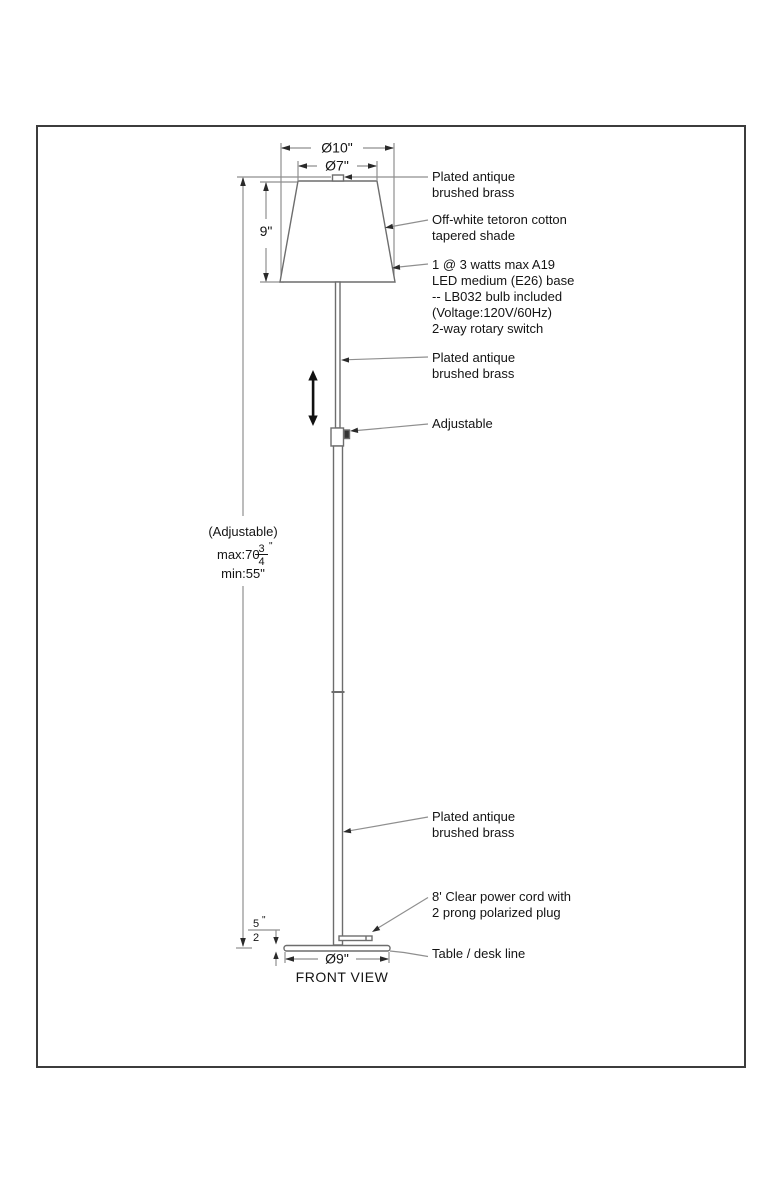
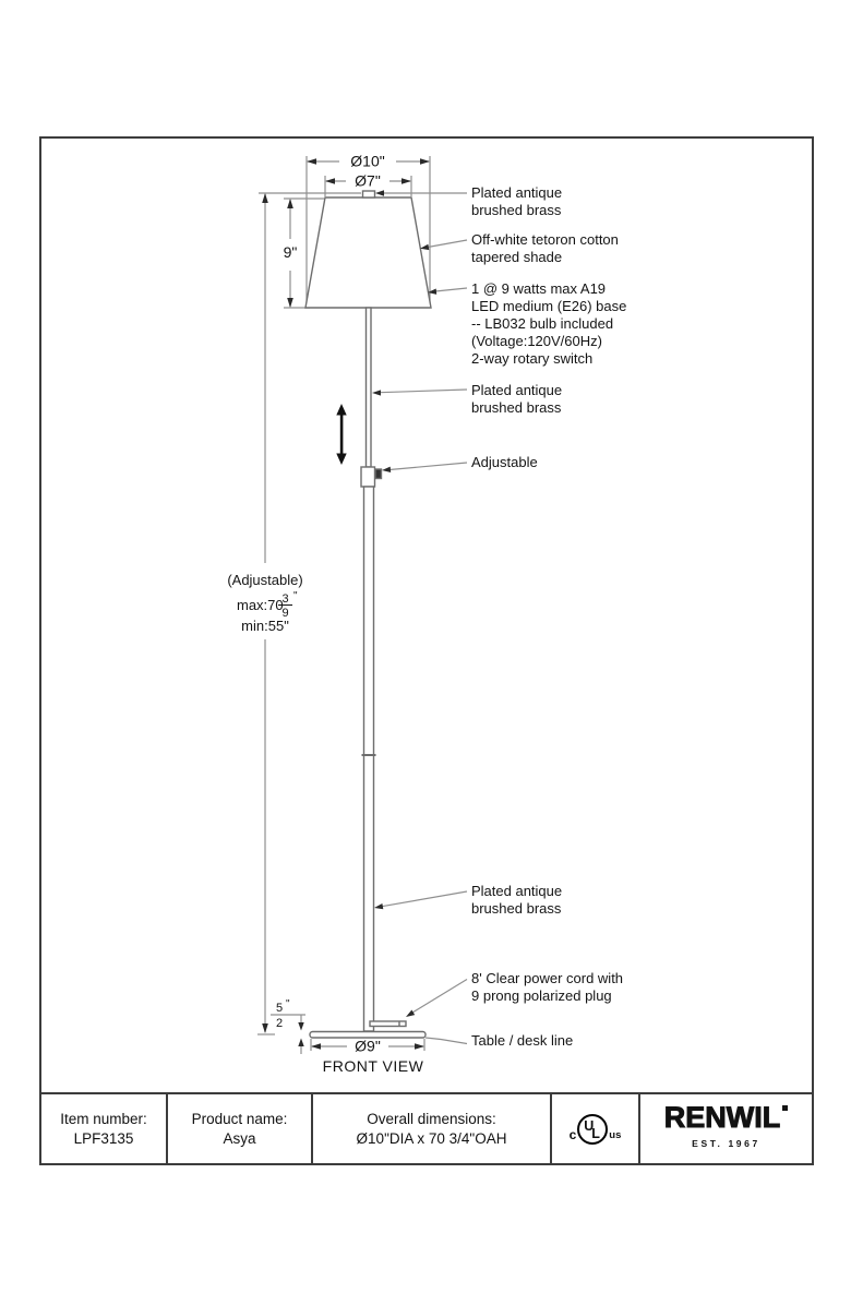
  Ø10"
  Ø7"
  9"
  Ø9"
  FRONT VIEW
  (Adjustable)
  max:7
  3
- 4
+ 9
  "
  min:55"
  5
  2
  "
  Plated antique
  brushed brass
  Off-white tetoron cotton
  tapered shade
- 1 @ 3 watts max A19
+ 1 @ 9 watts max A19
  LED medium (E26) base
  -- LB032 bulb included
  (Voltage:120V/60Hz)
  2-way rotary switch
  Plated antique
  brushed brass
  Adjustable
  Plated antique
  brushed brass
  8' Clear power cord with
- 2 prong polarized plug
+ 9 prong polarized plug
  Table / desk line
+ Item number:
+ LPF3135
+ Product name:
+ Asya
+ Overall dimensions:
+ Ø10"DIA x 70 3/4"OAH
+ c
+ U
+ L
+ us
+ RENWIL
+ EST. 1967
